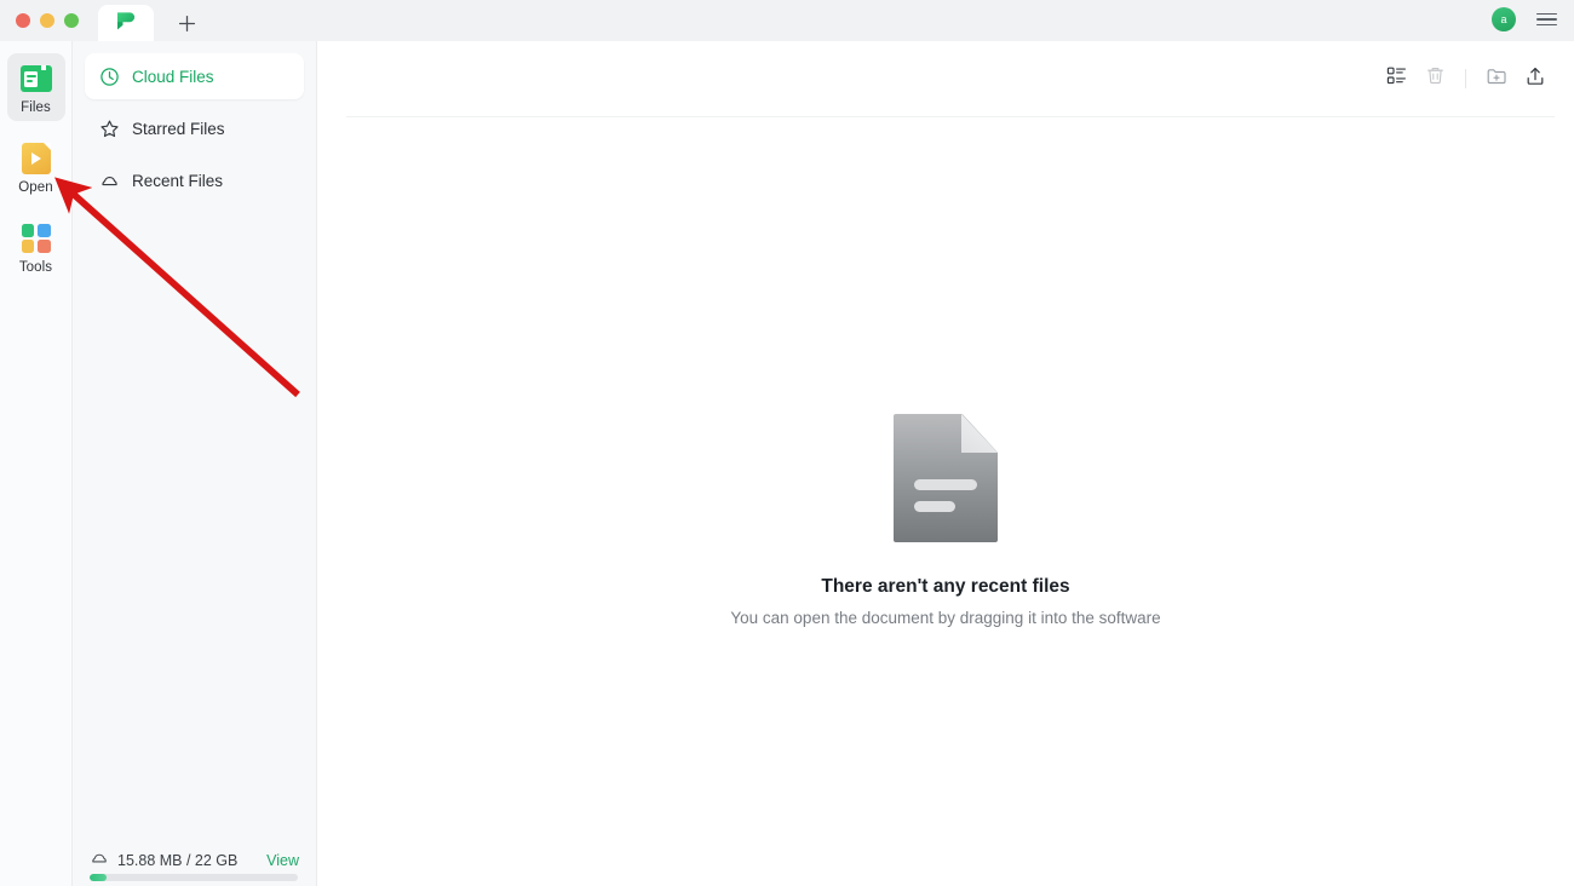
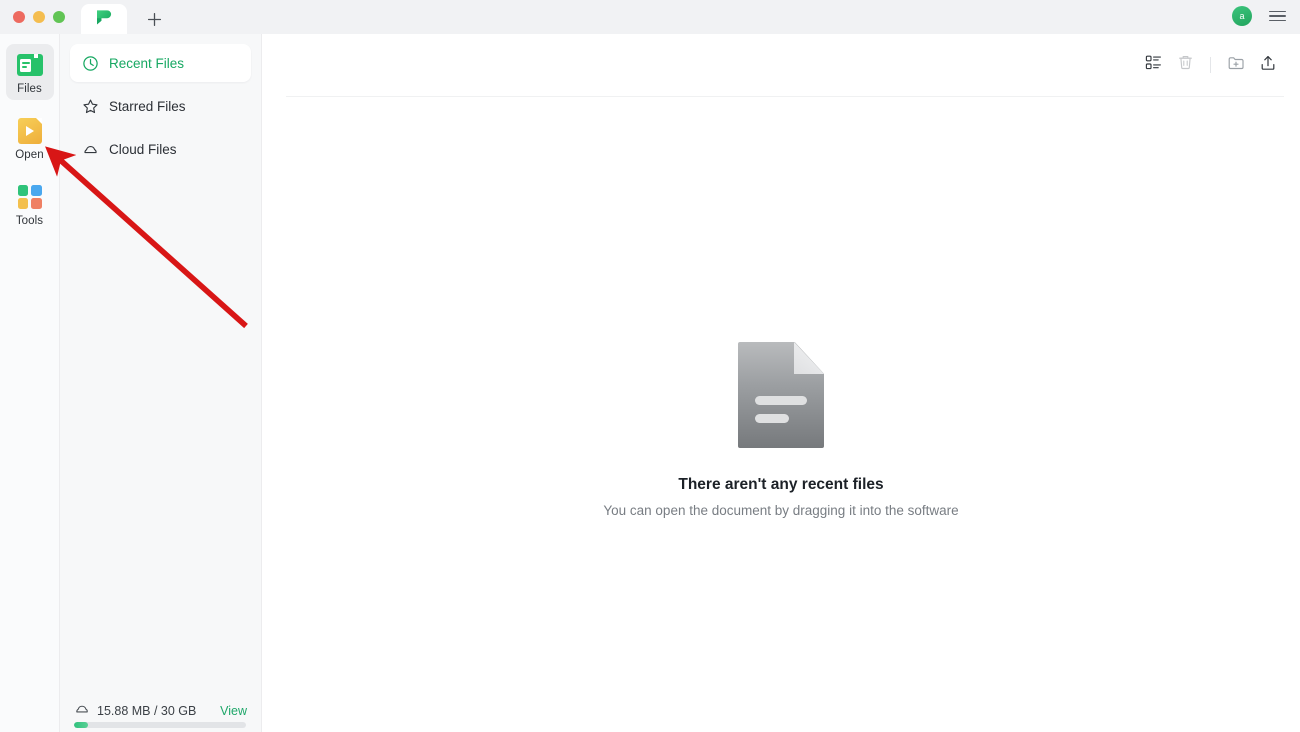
  a
  Files
  Open
  Tools
- Cloud Files
+ Recent Files
  Starred Files
- Recent Files
+ Cloud Files
- 15.88 MB / 22 GB
+ 15.88 MB / 30 GB
  View
  There aren't any recent files
  You can open the document by dragging it into the software
